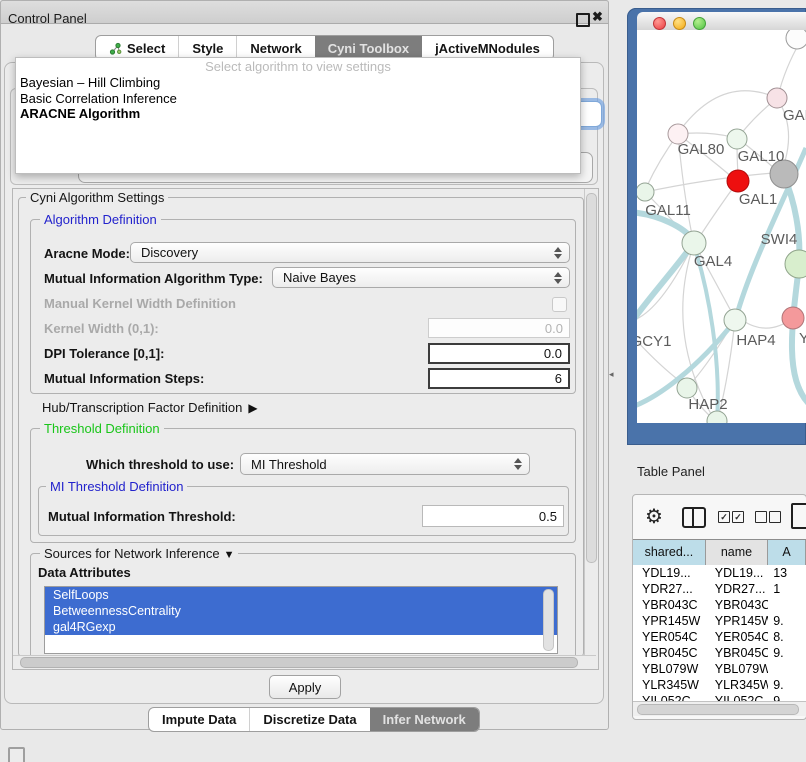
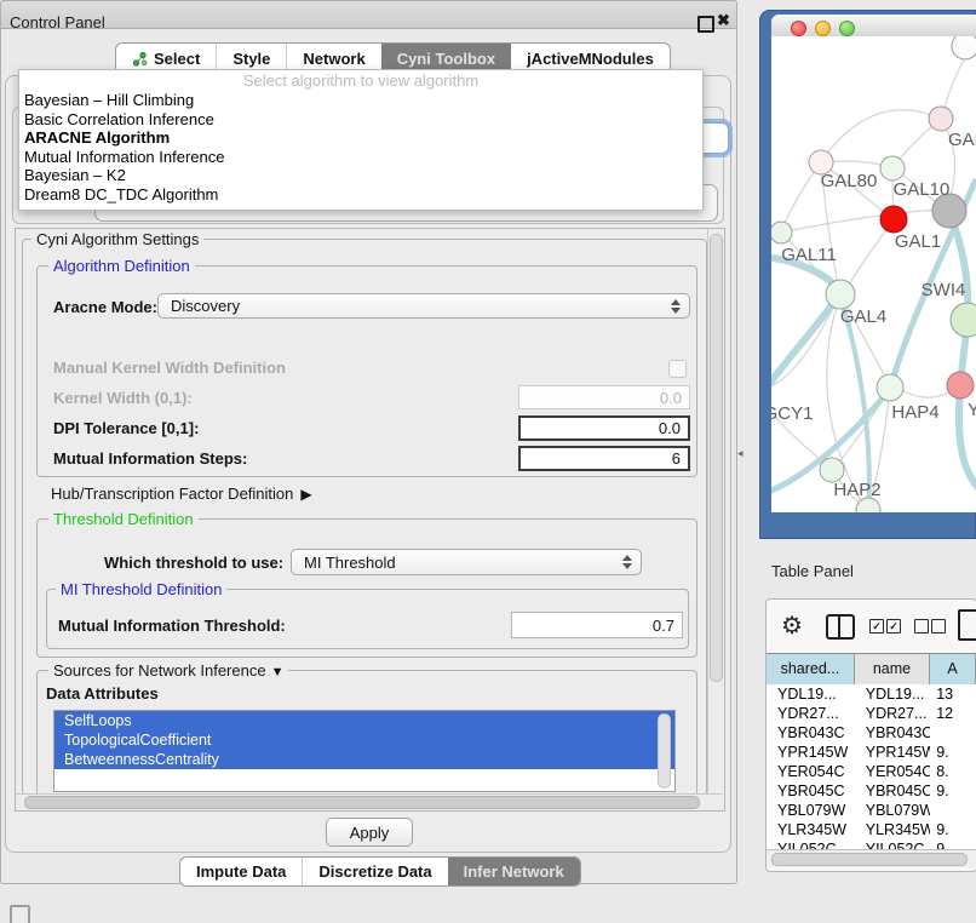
  Control Panel
  ✖
  Select
  Style
  Network
  Cyni Toolbox
  jActiveMNodules
  Cyni Algorithm Settings
  Algorithm Definition
  Aracne Mode:
  Discovery
- Mutual Information Algorithm Type:
- Naive Bayes
  Manual Kernel Width Definition
  Kernel Width (0,1):
  0.0
  DPI Tolerance [0,1]:
  0.0
  Mutual Information Steps:
  6
  Hub/Transcription Factor Definition ▶
  Threshold Definition
  Which threshold to use:
  MI Threshold
  MI Threshold Definition
  Mutual Information Threshold:
- 0.5
+ 0.7
  Sources for Network Inference ▼
  Data Attributes
  SelfLoops
+ TopologicalCoefficient
  BetweennessCentrality
- gal4RGexp
  Apply
  Impute Data
  Discretize Data
  Infer Network
- Select algorithm to view settings
+ Select algorithm to view algorithm
  Bayesian – Hill Climbing
  Basic Correlation Inference
  ARACNE Algorithm
+ Mutual Information Inference
+ Bayesian – K2
+ Dream8 DC_TDC Algorithm
  GAL80
  GAL10
  GAL1
  GAL11
  SWI4
  GAL4
  GCY1
  HAP4
  Y
  HAP2
  ◂
  Table Panel
  ⚙
  ✓
  ✓
  shared...
  name
  A
  YDL19...
  YDL19...
  13
  YDR27...
  YDR27...
- 1
+ 12
  YBR043C
  YBR043C
  YPR145W
  YPR145W
  9.
  YER054C
  YER054C
  8.
  YBR045C
  YBR045C
  9.
  YBL079W
  YBL079W
  YLR345W
  YLR345W
  9.
